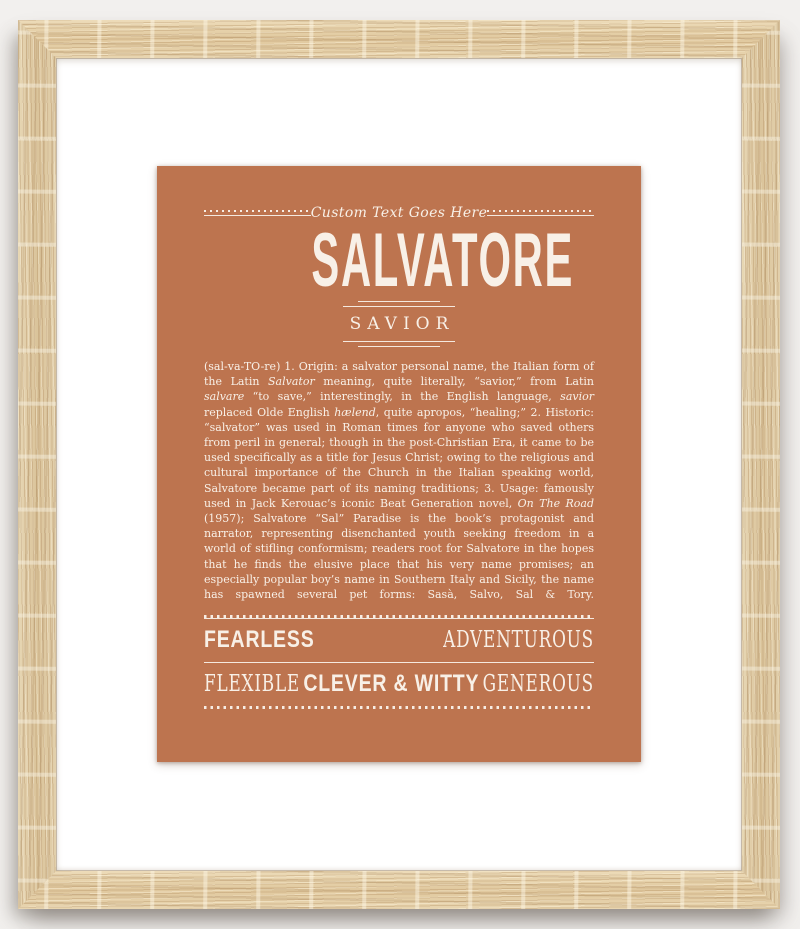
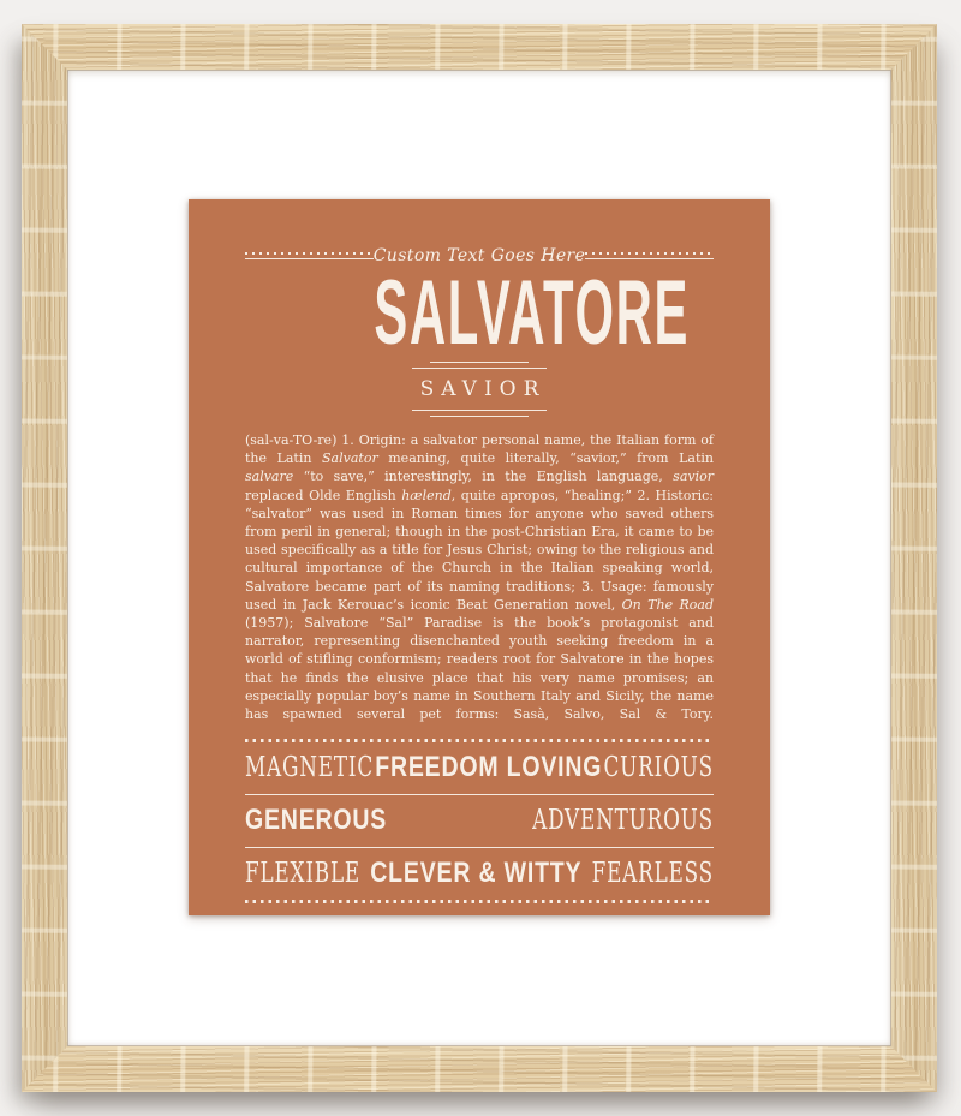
  Custom Text Goes Here
  SALVATORE
  SAVIOR
  (sal-va-TO-re) 1. Origin: a salvator personal name, the Italian form of the Latin Salvator meaning, quite literally, “savior,” from Latin salvare “to save,” interestingly, in the English language, savior replaced Olde English hælend, quite apropos, “healing;” 2. Historic: “salvator” was used in Roman times for anyone who saved others from peril in general; though in the post-Christian Era, it came to be used specifically as a title for Jesus Christ; owing to the religious and cultural importance of the Church in the Italian speaking world, Salvatore became part of its naming traditions; 3. Usage: famously used in Jack Kerouac’s iconic Beat Generation novel, On The Road (1957); Salvatore “Sal” Paradise is the book’s protagonist and narrator, representing disenchanted youth seeking freedom in a world of stifling conformism; readers root for Salvatore in the hopes that he finds the elusive place that his very name promises; an especially popular boy’s name in Southern Italy and Sicily, the name has spawned several pet forms: Sasà, Salvo, Sal & Tory.
+ MAGNETIC
+ FREEDOM LOVING
+ CURIOUS
- FEARLESS
+ GENEROUS
  ADVENTUROUS
  FLEXIBLE
  CLEVER & WITTY
- GENEROUS
+ FEARLESS
